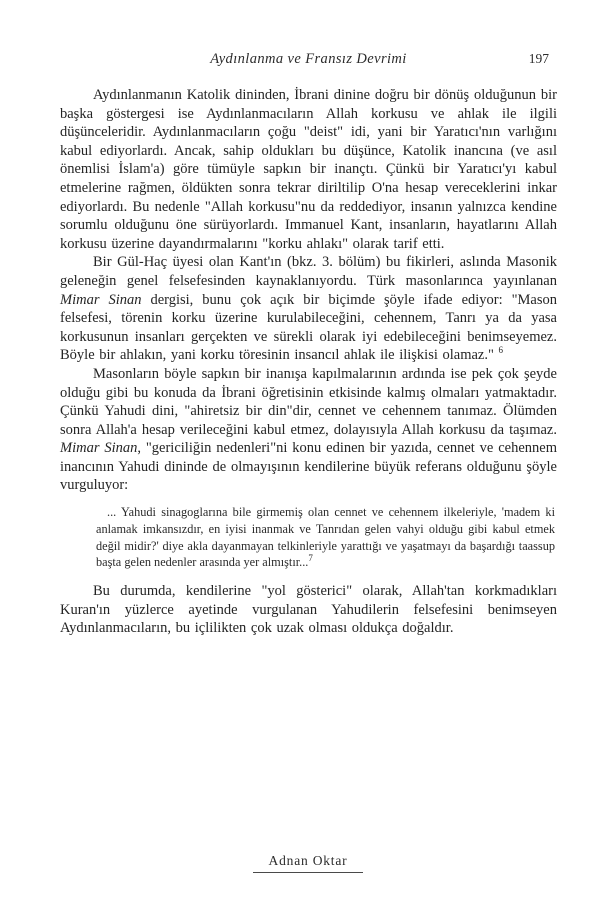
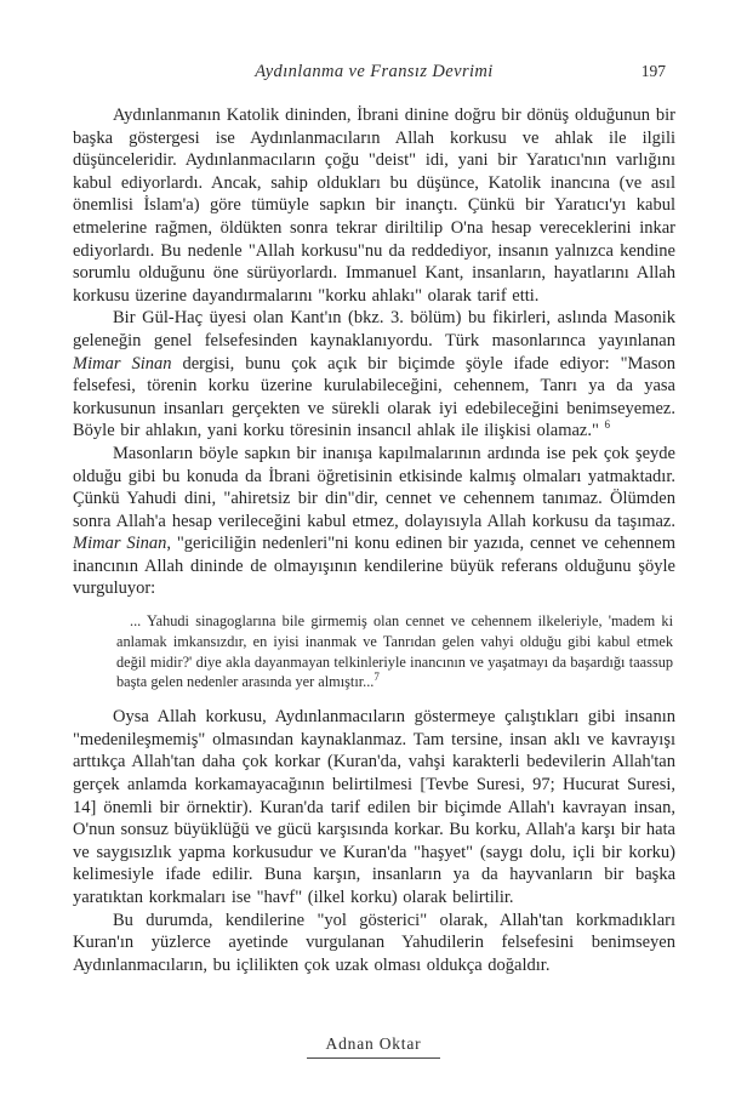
  Aydınlanma ve Fransız Devrimi
  197
  Aydınlanmanın Katolik dininden, İbrani dinine doğru bir dönüş olduğunun bir başka göstergesi ise Aydınlanmacıların Allah korkusu ve ahlak ile ilgili düşünceleridir. Aydınlanmacıların çoğu "deist" idi, yani bir Yaratıcı'nın varlığını kabul ediyorlardı. Ancak, sahip oldukları bu düşünce, Katolik inancına (ve asıl önemlisi İslam'a) göre tümüyle sapkın bir inançtı. Çünkü bir Yaratıcı'yı kabul etmelerine rağmen, öldükten sonra tekrar diriltilip O'na hesap vereceklerini inkar ediyorlardı. Bu nedenle "Allah korkusu"nu da reddediyor, insanın yalnızca kendine sorumlu olduğunu öne sürüyorlardı. Immanuel Kant, insanların, hayatlarını Allah korkusu üzerine dayandırmalarını "korku ahlakı" olarak tarif etti.
  Bir Gül-Haç üyesi olan Kant'ın (bkz. 3. bölüm) bu fikirleri, aslında Masonik geleneğin genel felsefesinden kaynaklanıyordu. Türk masonlarınca yayınlanan Mimar Sinan dergisi, bunu çok açık bir biçimde şöyle ifade ediyor: "Mason felsefesi, törenin korku üzerine kurulabileceğini, cehennem, Tanrı ya da yasa korkusunun insanları gerçekten ve sürekli olarak iyi edebileceğini benimseyemez. Böyle bir ahlakın, yani korku töresinin insancıl ahlak ile ilişkisi olamaz." 6
- Masonların böyle sapkın bir inanışa kapılmalarının ardında ise pek çok şeyde olduğu gibi bu konuda da İbrani öğretisinin etkisinde kalmış olmaları yatmaktadır. Çünkü Yahudi dini, "ahiretsiz bir din"dir, cennet ve cehennem tanımaz. Ölümden sonra Allah'a hesap verileceğini kabul etmez, dolayısıyla Allah korkusu da taşımaz. Mimar Sinan, "gericiliğin nedenleri"ni konu edinen bir yazıda, cennet ve cehennem inancının Yahudi dininde de olmayışının kendilerine büyük referans olduğunu şöyle vurguluyor:
+ Masonların böyle sapkın bir inanışa kapılmalarının ardında ise pek çok şeyde olduğu gibi bu konuda da İbrani öğretisinin etkisinde kalmış olmaları yatmaktadır. Çünkü Yahudi dini, "ahiretsiz bir din"dir, cennet ve cehennem tanımaz. Ölümden sonra Allah'a hesap verileceğini kabul etmez, dolayısıyla Allah korkusu da taşımaz. Mimar Sinan, "gericiliğin nedenleri"ni konu edinen bir yazıda, cennet ve cehennem inancının Allah dininde de olmayışının kendilerine büyük referans olduğunu şöyle vurguluyor:
- ... Yahudi sinagoglarına bile girmemiş olan cennet ve cehennem ilkeleriyle, 'madem ki anlamak imkansızdır, en iyisi inanmak ve Tanrıdan gelen vahyi olduğu gibi kabul etmek değil midir?' diye akla dayanmayan telkinleriyle yarattığı ve yaşatmayı da başardığı taassup başta gelen nedenler arasında yer almıştır...7
+ ... Yahudi sinagoglarına bile girmemiş olan cennet ve cehennem ilkeleriyle, 'madem ki anlamak imkansızdır, en iyisi inanmak ve Tanrıdan gelen vahyi olduğu gibi kabul etmek değil midir?' diye akla dayanmayan telkinleriyle inancının ve yaşatmayı da başardığı taassup başta gelen nedenler arasında yer almıştır...7
+ Oysa Allah korkusu, Aydınlanmacıların göstermeye çalıştıkları gibi insanın "medenileşmemiş" olmasından kaynaklanmaz. Tam tersine, insan aklı ve kavrayışı arttıkça Allah'tan daha çok korkar (Kuran'da, vahşi karakterli bedevilerin Allah'tan gerçek anlamda korkamayacağının belirtilmesi [Tevbe Suresi, 97; Hucurat Suresi, 14] önemli bir örnektir). Kuran'da tarif edilen bir biçimde Allah'ı kavrayan insan, O'nun sonsuz büyüklüğü ve gücü karşısında korkar. Bu korku, Allah'a karşı bir hata ve saygısızlık yapma korkusudur ve Kuran'da "haşyet" (saygı dolu, içli bir korku) kelimesiyle ifade edilir. Buna karşın, insanların ya da hayvanların bir başka yaratıktan korkmaları ise "havf" (ilkel korku) olarak belirtilir.
  Bu durumda, kendilerine "yol gösterici" olarak, Allah'tan korkmadıkları Kuran'ın yüzlerce ayetinde vurgulanan Yahudilerin felsefesini benimseyen Aydınlanmacıların, bu içlilikten çok uzak olması oldukça doğaldır.
  Adnan Oktar
